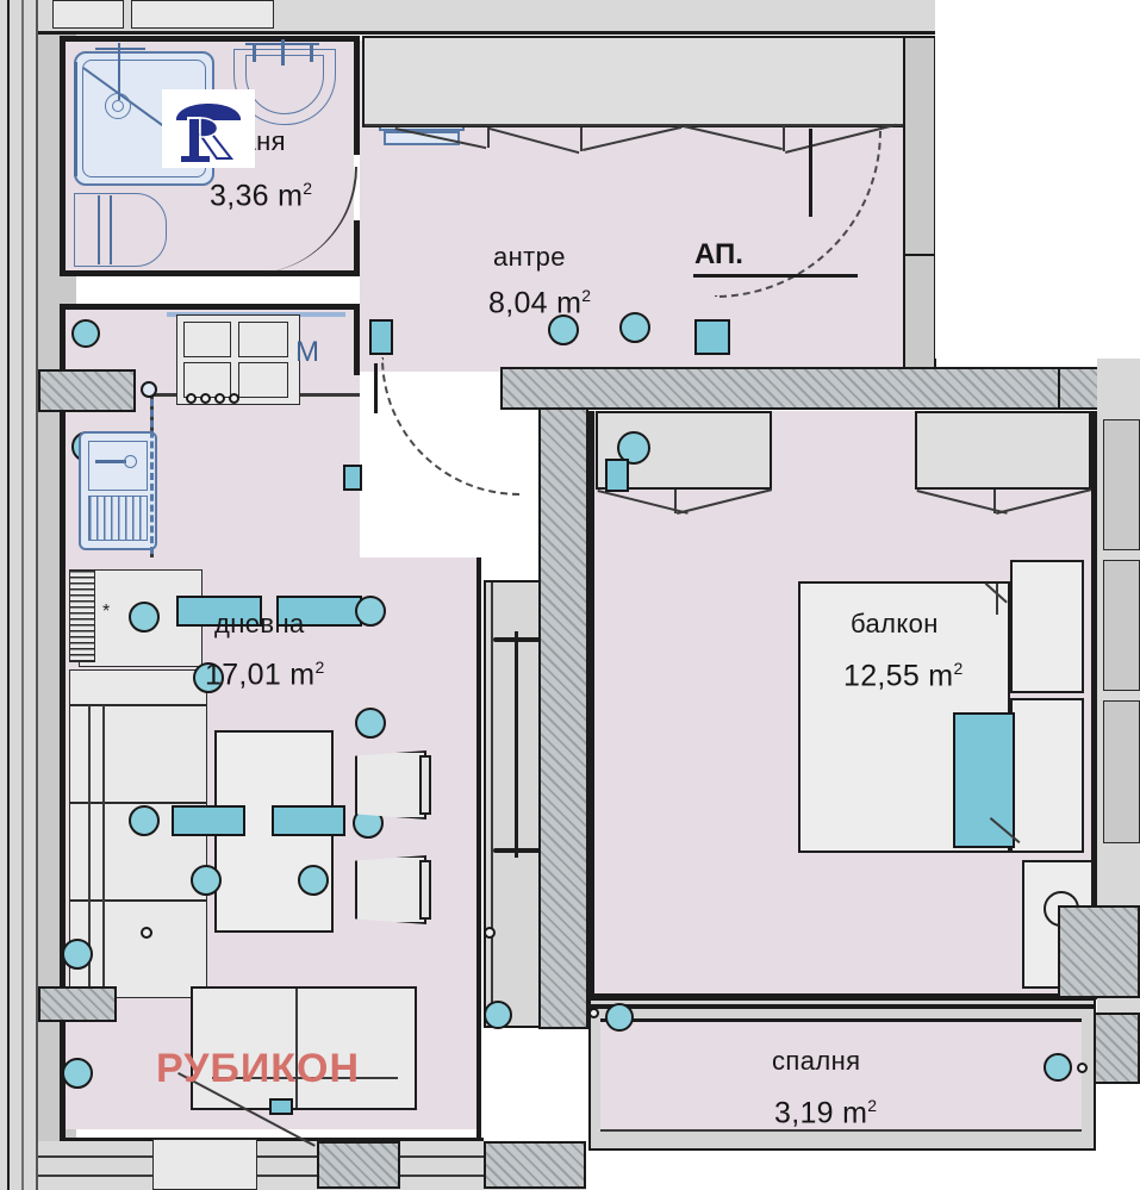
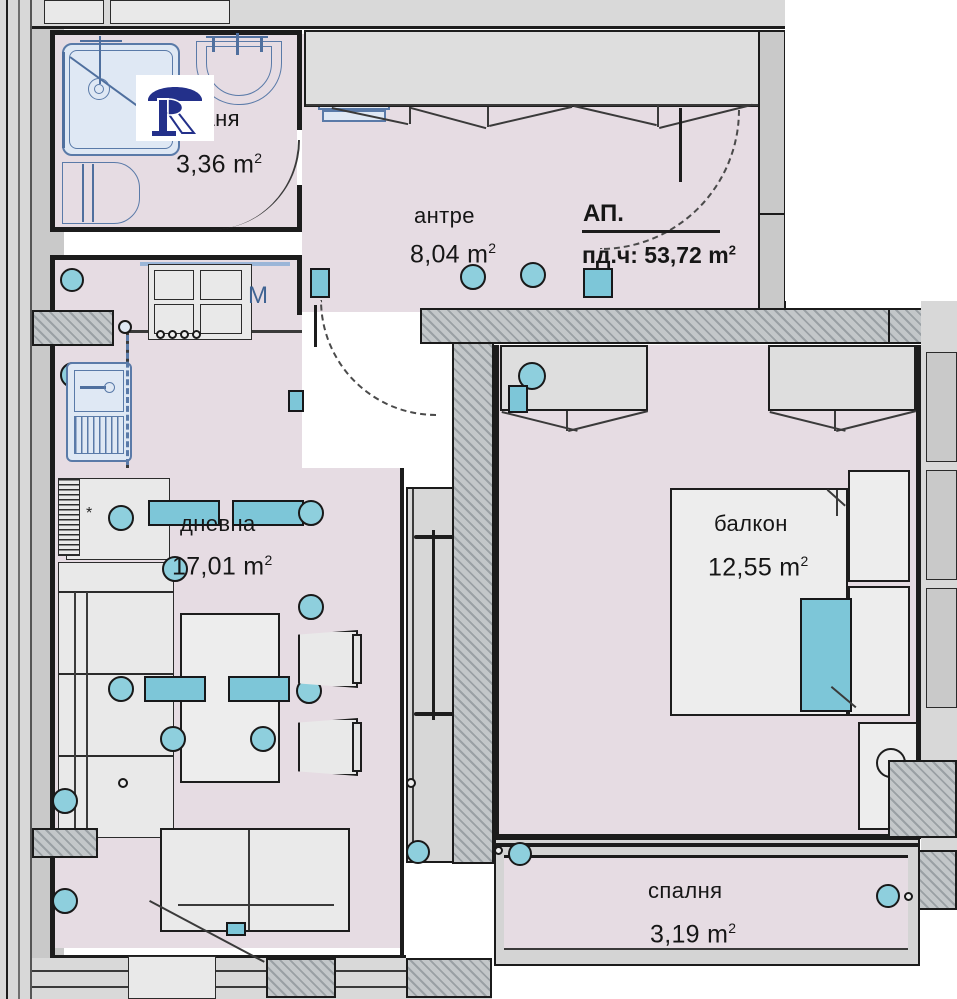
  3,36 m2
  антре
  8,04 m2
  АП.
+ пд.ч: 53,72 m2
  М
  *
  дневна
  17,01 m2
  балкон
  12,55 m2
  спалня
  3,19 m2
- РУБИКОН
